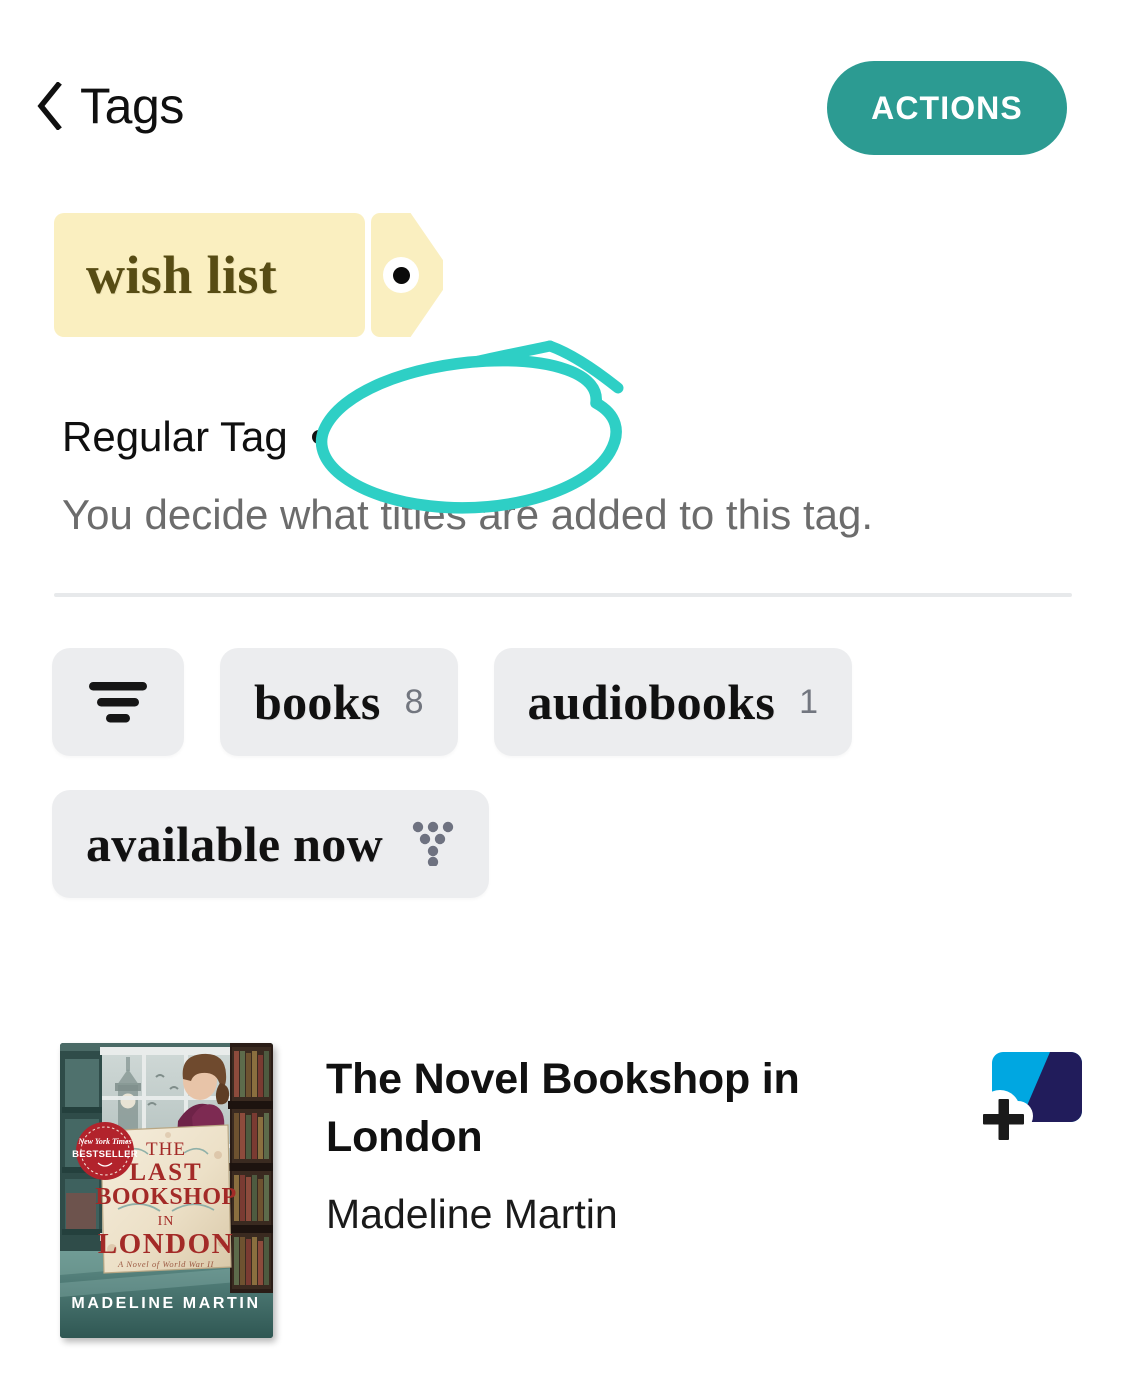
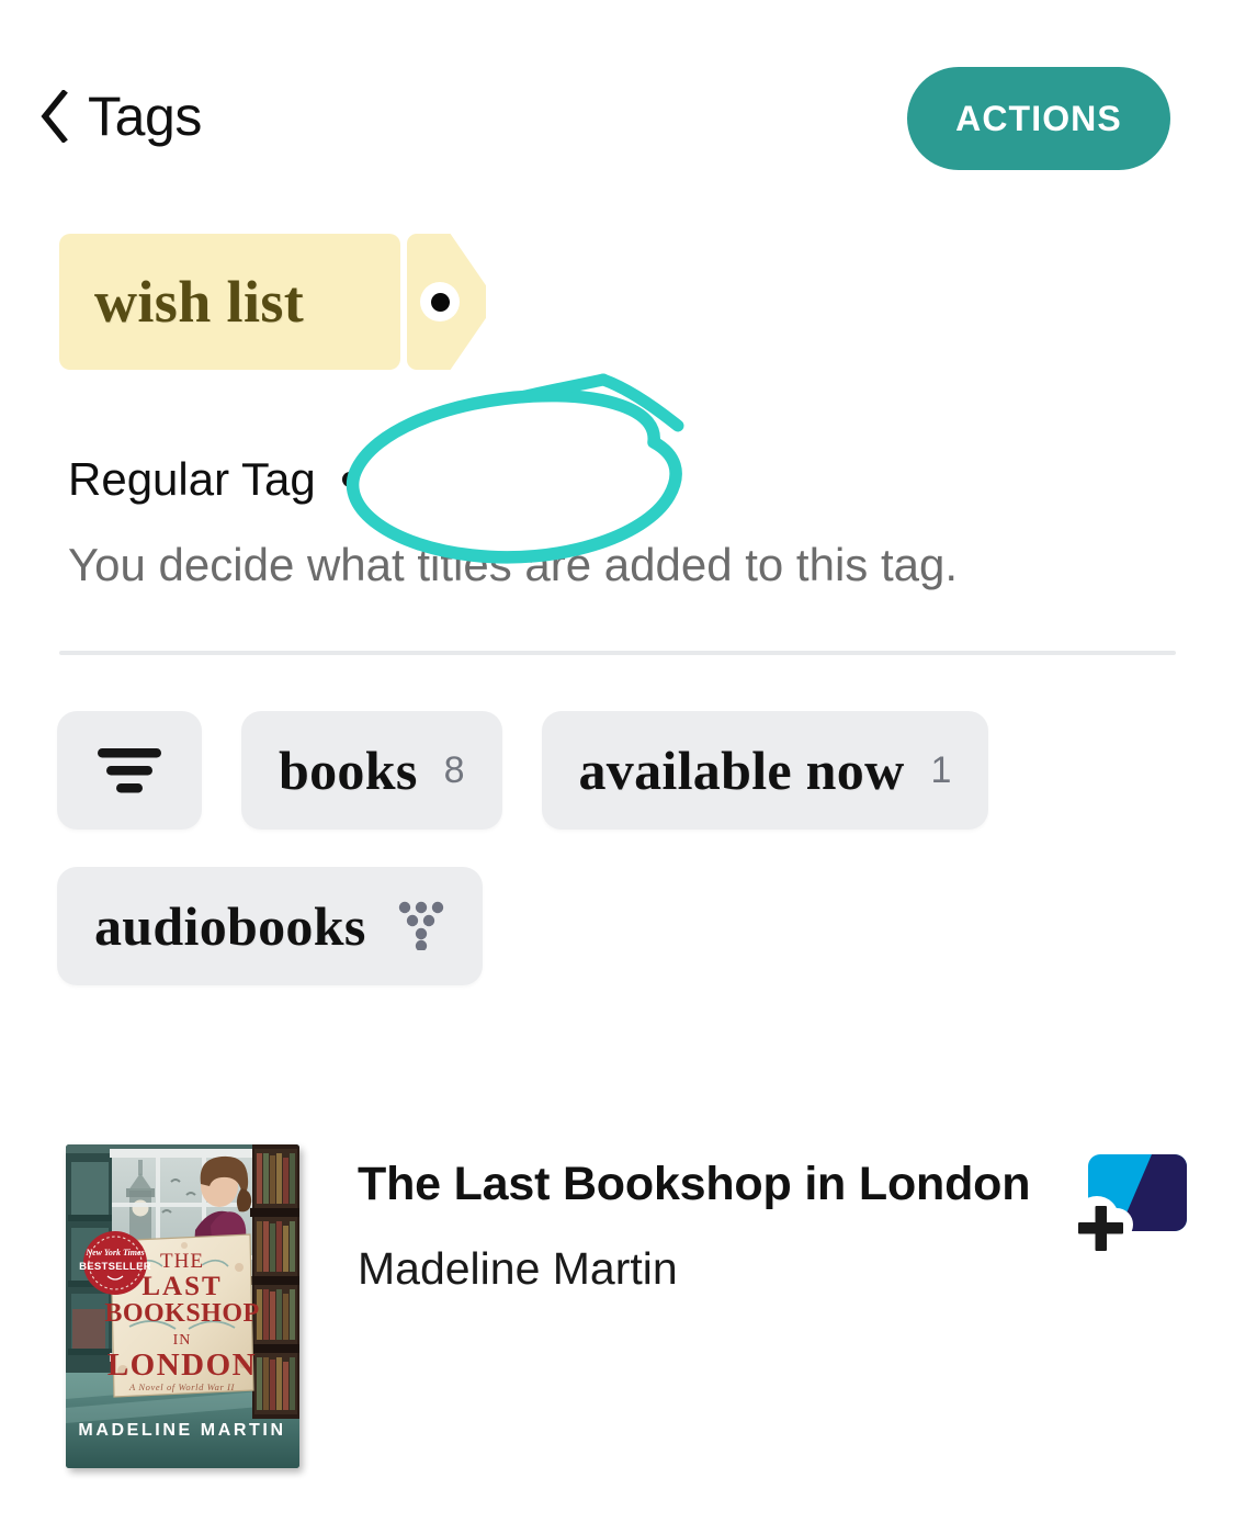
  Tags
  ACTIONS
  wish list
  Regular Tag
  You decide what titles are added to this tag.
  books
  8
- audiobooks
+ available now
  1
- available now
+ audiobooks
  THE
  LAST
  BOOKSHOP
  IN
  LONDON
  A Novel of World War II
  New York Times
  BESTSELLER
  MADELINE MARTIN
- The Novel Bookshop in London
+ The Last Bookshop in London
  Madeline Martin
